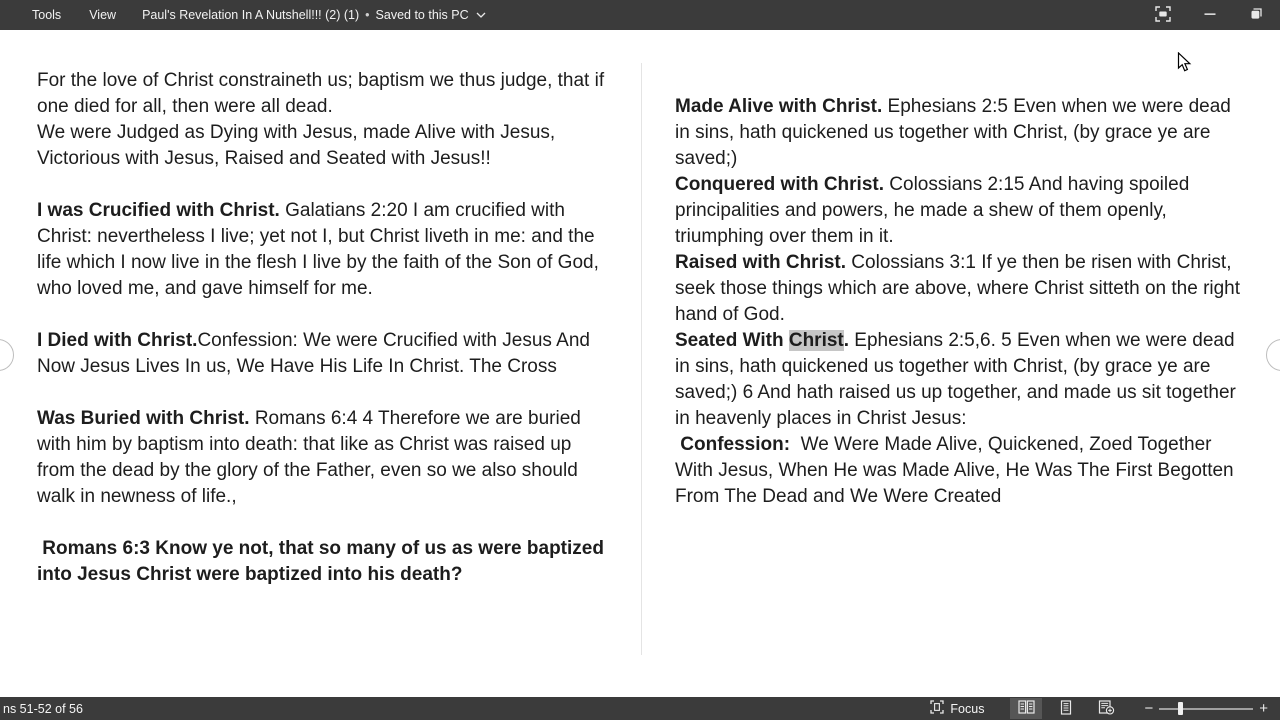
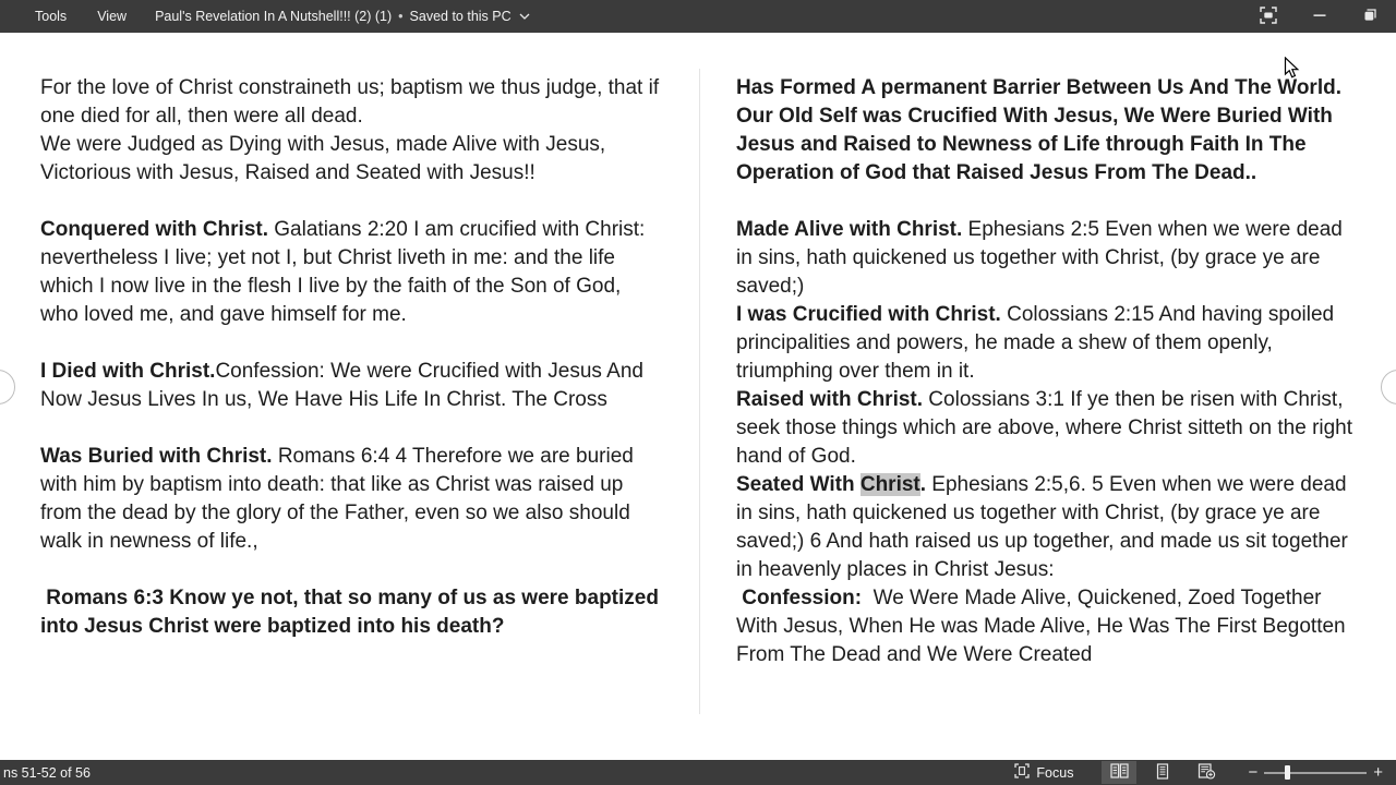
  Tools
  View
  Paul's Revelation In A Nutshell!!! (2) (1)
  •
  Saved to this PC
  For the love of Christ constraineth us; baptism we thus judge, that if one died for all, then were all dead.
  We were Judged as Dying with Jesus, made Alive with Jesus, Victorious with Jesus, Raised and Seated with Jesus!!
- I was Crucified with Christ. Galatians 2:20 I am crucified with Christ: nevertheless I live; yet not I, but Christ liveth in me: and the life which I now live in the flesh I live by the faith of the Son of God, who loved me, and gave himself for me.
+ Conquered with Christ. Galatians 2:20 I am crucified with Christ: nevertheless I live; yet not I, but Christ liveth in me: and the life which I now live in the flesh I live by the faith of the Son of God, who loved me, and gave himself for me.
  I Died with Christ.Confession: We were Crucified with Jesus And Now Jesus Lives In us, We Have His Life In Christ. The Cross
  Was Buried with Christ. Romans 6:4 4 Therefore we are buried with him by baptism into death: that like as Christ was raised up from the dead by the glory of the Father, even so we also should walk in newness of life.,
  Romans 6:3 Know ye not, that so many of us as were baptized into Jesus Christ were baptized into his death?
+ Has Formed A permanent Barrier Between Us And The World. Our Old Self was Crucified With Jesus, We Were Buried With Jesus and Raised to Newness of Life through Faith In The Operation of God that Raised Jesus From The Dead..
  Made Alive with Christ. Ephesians 2:5 Even when we were dead in sins, hath quickened us together with Christ, (by grace ye are saved;)
- Conquered with Christ. Colossians 2:15 And having spoiled principalities and powers, he made a shew of them openly, triumphing over them in it.
+ I was Crucified with Christ. Colossians 2:15 And having spoiled principalities and powers, he made a shew of them openly, triumphing over them in it.
  Raised with Christ. Colossians 3:1 If ye then be risen with Christ, seek those things which are above, where Christ sitteth on the right hand of God.
  Seated With Christ. Ephesians 2:5,6. 5 Even when we were dead in sins, hath quickened us together with Christ, (by grace ye are saved;) 6 And hath raised us up together, and made us sit together in heavenly places in Christ Jesus:
  Confession: We Were Made Alive, Quickened, Zoed Together With Jesus, When He was Made Alive, He Was The First Begotten From The Dead and We Were Created
  ns 51-52 of 56
  Focus
  −
  +
